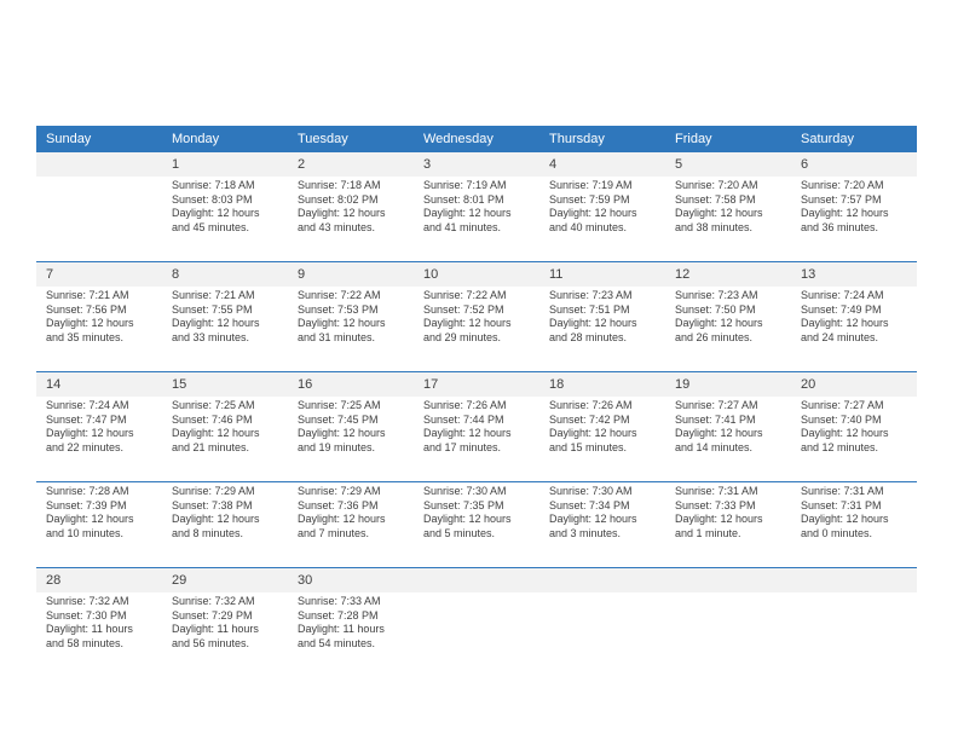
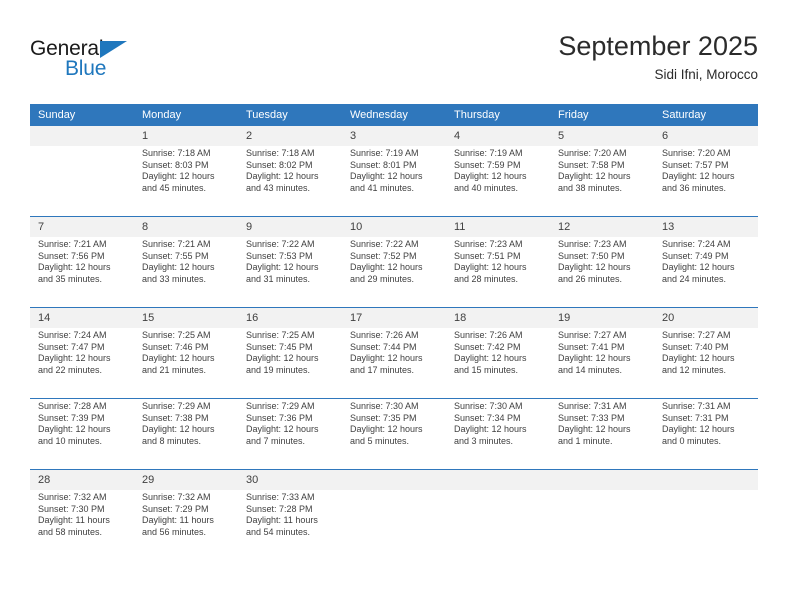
+ General
+ Blue
+ September 2025
+ Sidi Ifni, Morocco
  Sunday	Monday	Tuesday	Wednesday	Thursday	Friday	Saturday
  	1	2	3	4	5	6
  	Sunrise: 7:18 AMSunset: 8:03 PMDaylight: 12 hoursand 45 minutes.	Sunrise: 7:18 AMSunset: 8:02 PMDaylight: 12 hoursand 43 minutes.	Sunrise: 7:19 AMSunset: 8:01 PMDaylight: 12 hoursand 41 minutes.	Sunrise: 7:19 AMSunset: 7:59 PMDaylight: 12 hoursand 40 minutes.	Sunrise: 7:20 AMSunset: 7:58 PMDaylight: 12 hoursand 38 minutes.	Sunrise: 7:20 AMSunset: 7:57 PMDaylight: 12 hoursand 36 minutes.
  7	8	9	10	11	12	13
  Sunrise: 7:21 AMSunset: 7:56 PMDaylight: 12 hoursand 35 minutes.	Sunrise: 7:21 AMSunset: 7:55 PMDaylight: 12 hoursand 33 minutes.	Sunrise: 7:22 AMSunset: 7:53 PMDaylight: 12 hoursand 31 minutes.	Sunrise: 7:22 AMSunset: 7:52 PMDaylight: 12 hoursand 29 minutes.	Sunrise: 7:23 AMSunset: 7:51 PMDaylight: 12 hoursand 28 minutes.	Sunrise: 7:23 AMSunset: 7:50 PMDaylight: 12 hoursand 26 minutes.	Sunrise: 7:24 AMSunset: 7:49 PMDaylight: 12 hoursand 24 minutes.
  14	15	16	17	18	19	20
  Sunrise: 7:24 AMSunset: 7:47 PMDaylight: 12 hoursand 22 minutes.	Sunrise: 7:25 AMSunset: 7:46 PMDaylight: 12 hoursand 21 minutes.	Sunrise: 7:25 AMSunset: 7:45 PMDaylight: 12 hoursand 19 minutes.	Sunrise: 7:26 AMSunset: 7:44 PMDaylight: 12 hoursand 17 minutes.	Sunrise: 7:26 AMSunset: 7:42 PMDaylight: 12 hoursand 15 minutes.	Sunrise: 7:27 AMSunset: 7:41 PMDaylight: 12 hoursand 14 minutes.	Sunrise: 7:27 AMSunset: 7:40 PMDaylight: 12 hoursand 12 minutes.
  Sunrise: 7:28 AMSunset: 7:39 PMDaylight: 12 hoursand 10 minutes.	Sunrise: 7:29 AMSunset: 7:38 PMDaylight: 12 hoursand 8 minutes.	Sunrise: 7:29 AMSunset: 7:36 PMDaylight: 12 hoursand 7 minutes.	Sunrise: 7:30 AMSunset: 7:35 PMDaylight: 12 hoursand 5 minutes.	Sunrise: 7:30 AMSunset: 7:34 PMDaylight: 12 hoursand 3 minutes.	Sunrise: 7:31 AMSunset: 7:33 PMDaylight: 12 hoursand 1 minute.	Sunrise: 7:31 AMSunset: 7:31 PMDaylight: 12 hoursand 0 minutes.
  28	29	30
  Sunrise: 7:32 AMSunset: 7:30 PMDaylight: 11 hoursand 58 minutes.	Sunrise: 7:32 AMSunset: 7:29 PMDaylight: 11 hoursand 56 minutes.	Sunrise: 7:33 AMSunset: 7:28 PMDaylight: 11 hoursand 54 minutes.
